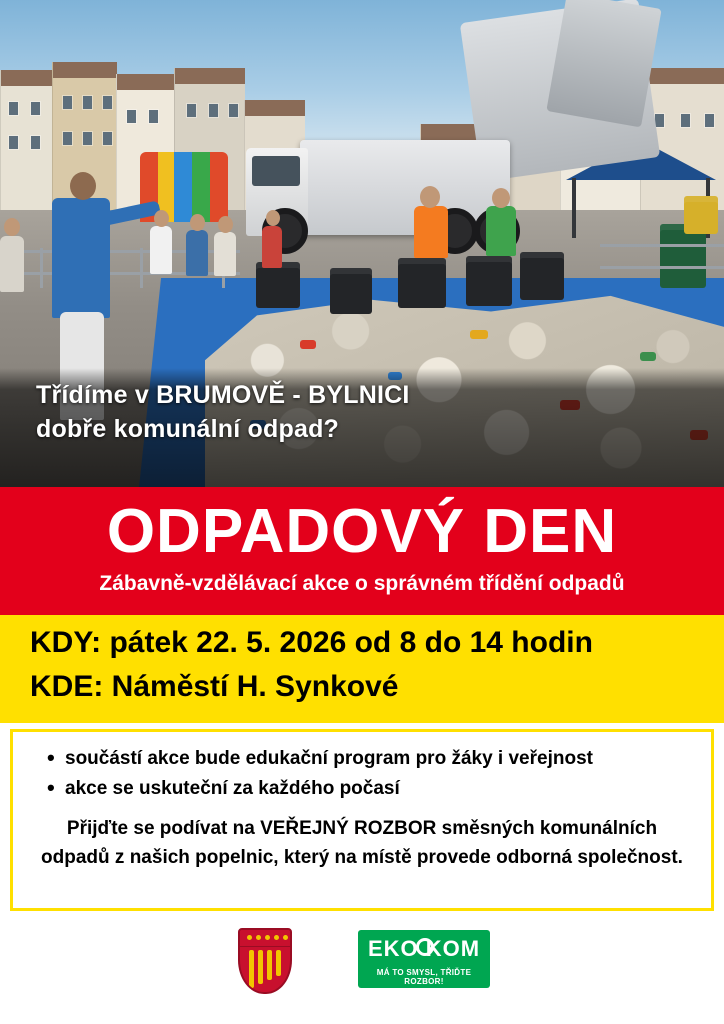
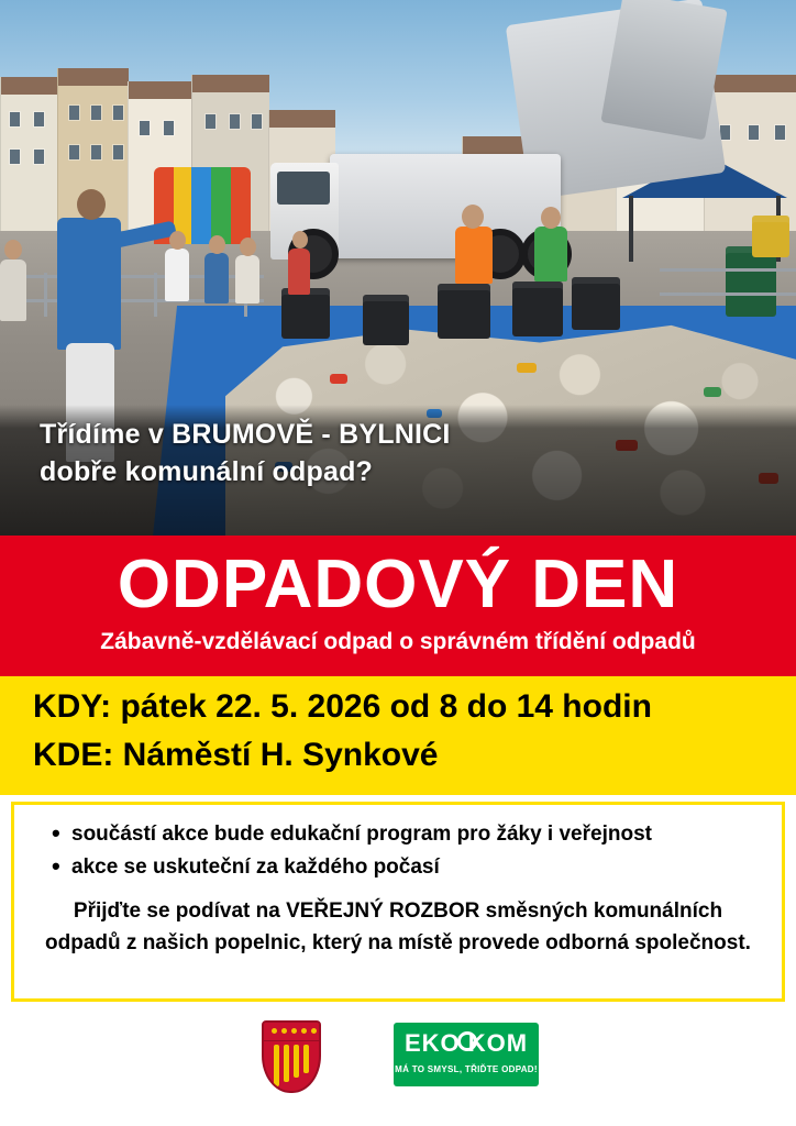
  Třídíme v BRUMOVĚ - BYLNICI
  dobře komunální odpad?
  ODPADOVÝ DEN
- Zábavně-vzdělávací akce o správném třídění odpadů
+ Zábavně-vzdělávací odpad o správném třídění odpadů
  KDY: pátek 22. 5. 2026 od 8 do 14 hodin
  KDE: Náměstí H. Synkové
  součástí akce bude edukační program pro žáky i veřejnost
  akce se uskuteční za každého počasí
  Přijďte se podívat na VEŘEJNÝ ROZBOR směsných komunálních odpadů z našich popelnic, který na místě provede odborná společnost.
  EKO KOM
- MÁ TO SMYSL, TŘIĎTE ROZBOR!
+ MÁ TO SMYSL, TŘIĎTE ODPAD!
